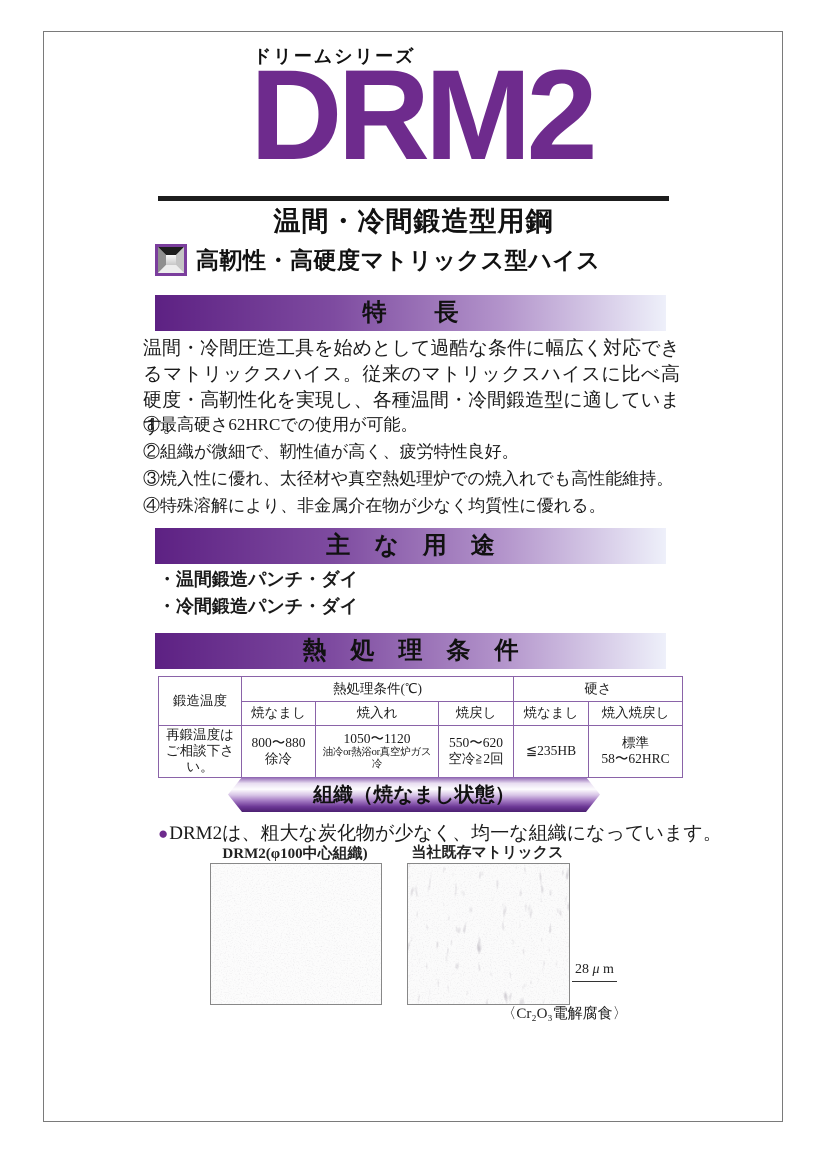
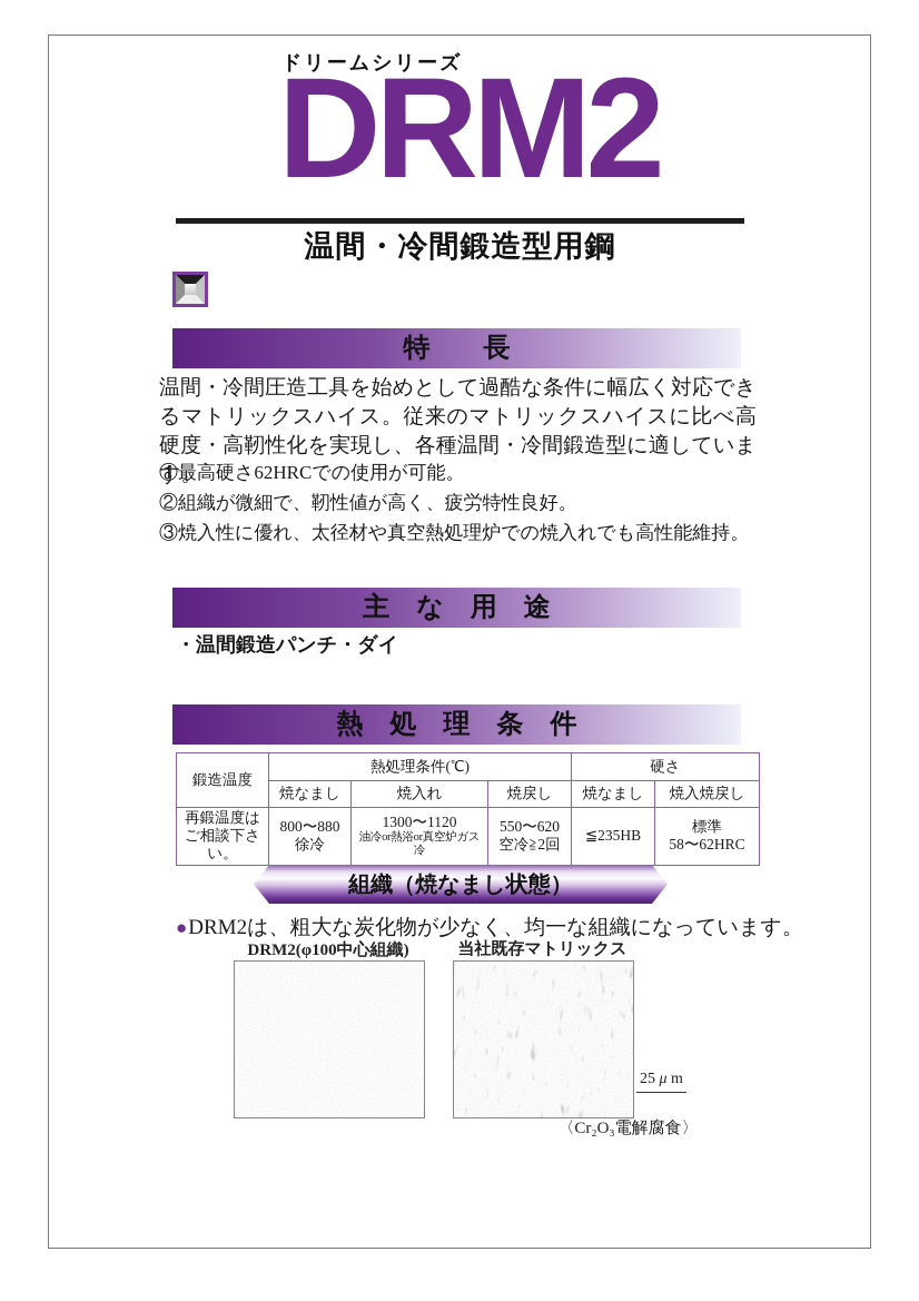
  ドリームシリーズ
  DRM2
  温間・冷間鍛造型用鋼
- 高靭性・高硬度マトリックス型ハイス
  特 長
  温間・冷間圧造工具を始めとして過酷な条件に幅広く対応できるマトリックスハイス。従来のマトリックスハイスに比べ高硬度・高靭性化を実現し、各種温間・冷間鍛造型に適しています。
  ①最高硬さ62HRCでの使用が可能。
  ②組織が微細で、靭性値が高く、疲労特性良好。
  ③焼入性に優れ、太径材や真空熱処理炉での焼入れでも高性能維持。
- ④特殊溶解により、非金属介在物が少なく均質性に優れる。
  主 な 用 途
  ・温間鍛造パンチ・ダイ
- ・冷間鍛造パンチ・ダイ
  熱 処 理 条 件
  鍛造温度	熱処理条件(℃)	硬さ
  焼なまし	焼入れ	焼戻し	焼なまし	焼入焼戻し
- 再鍛温度は ご相談下さい。	800〜880 徐冷	1050〜1120 油冷or熱浴or真空炉ガス冷	550〜620 空冷≧2回	≦235HB	標準 58〜62HRC
+ 再鍛温度は ご相談下さい。	800〜880 徐冷	1300〜1120 油冷or熱浴or真空炉ガス冷	550〜620 空冷≧2回	≦235HB	標準 58〜62HRC
  組織（焼なまし状態）
  ●DRM2は、粗大な炭化物が少なく、均一な組織になっています。
  DRM2(φ100中心組織)
  当社既存マトリックス
- 28 μ m
+ 25 μ m
  〈Cr₂O₃電解腐食〉
